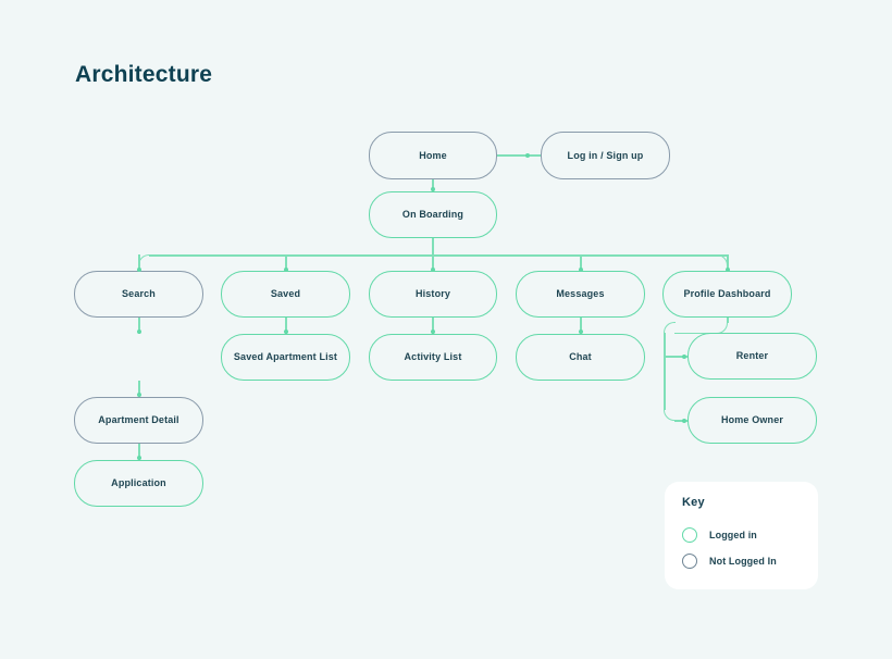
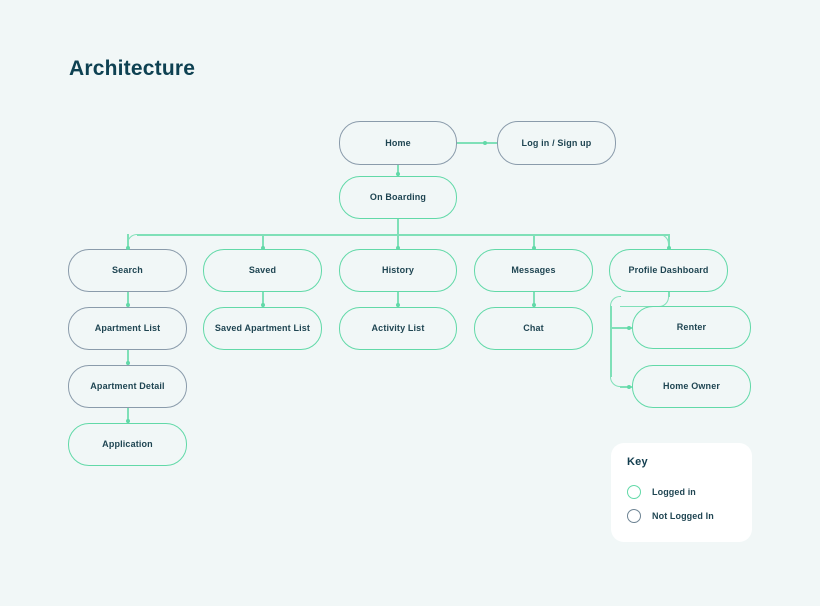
  Architecture
  Home
  Log in / Sign up
  On Boarding
  Search
  Saved
  History
  Messages
  Profile Dashboard
+ Apartment List
  Saved Apartment List
  Activity List
  Chat
  Renter
  Apartment Detail
  Home Owner
  Application
  Key
  Logged in
  Not Logged In
